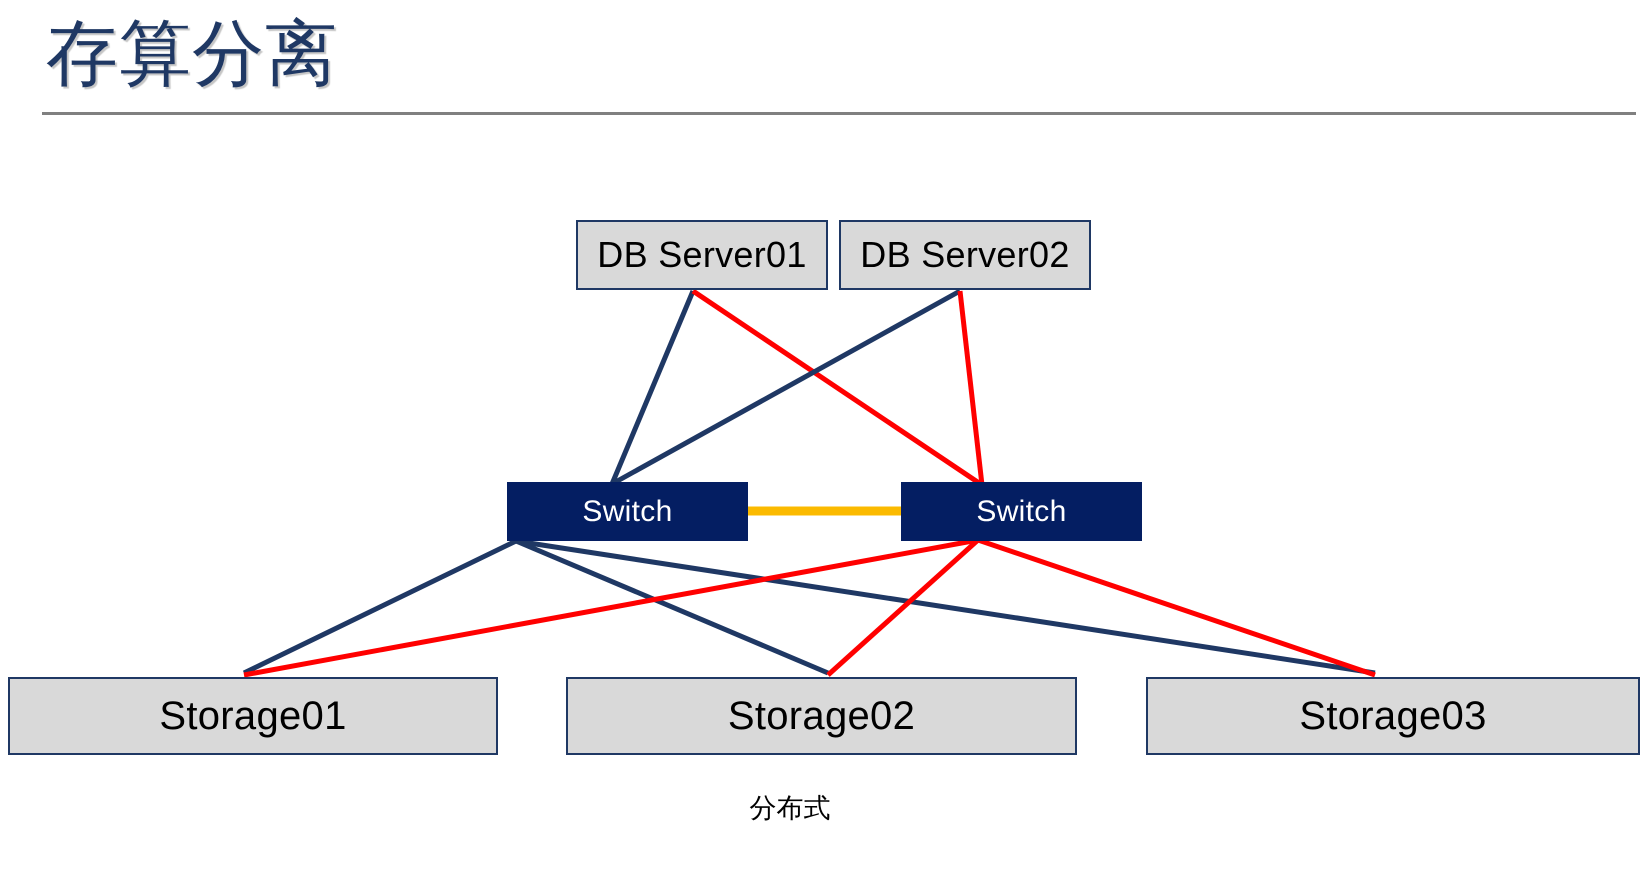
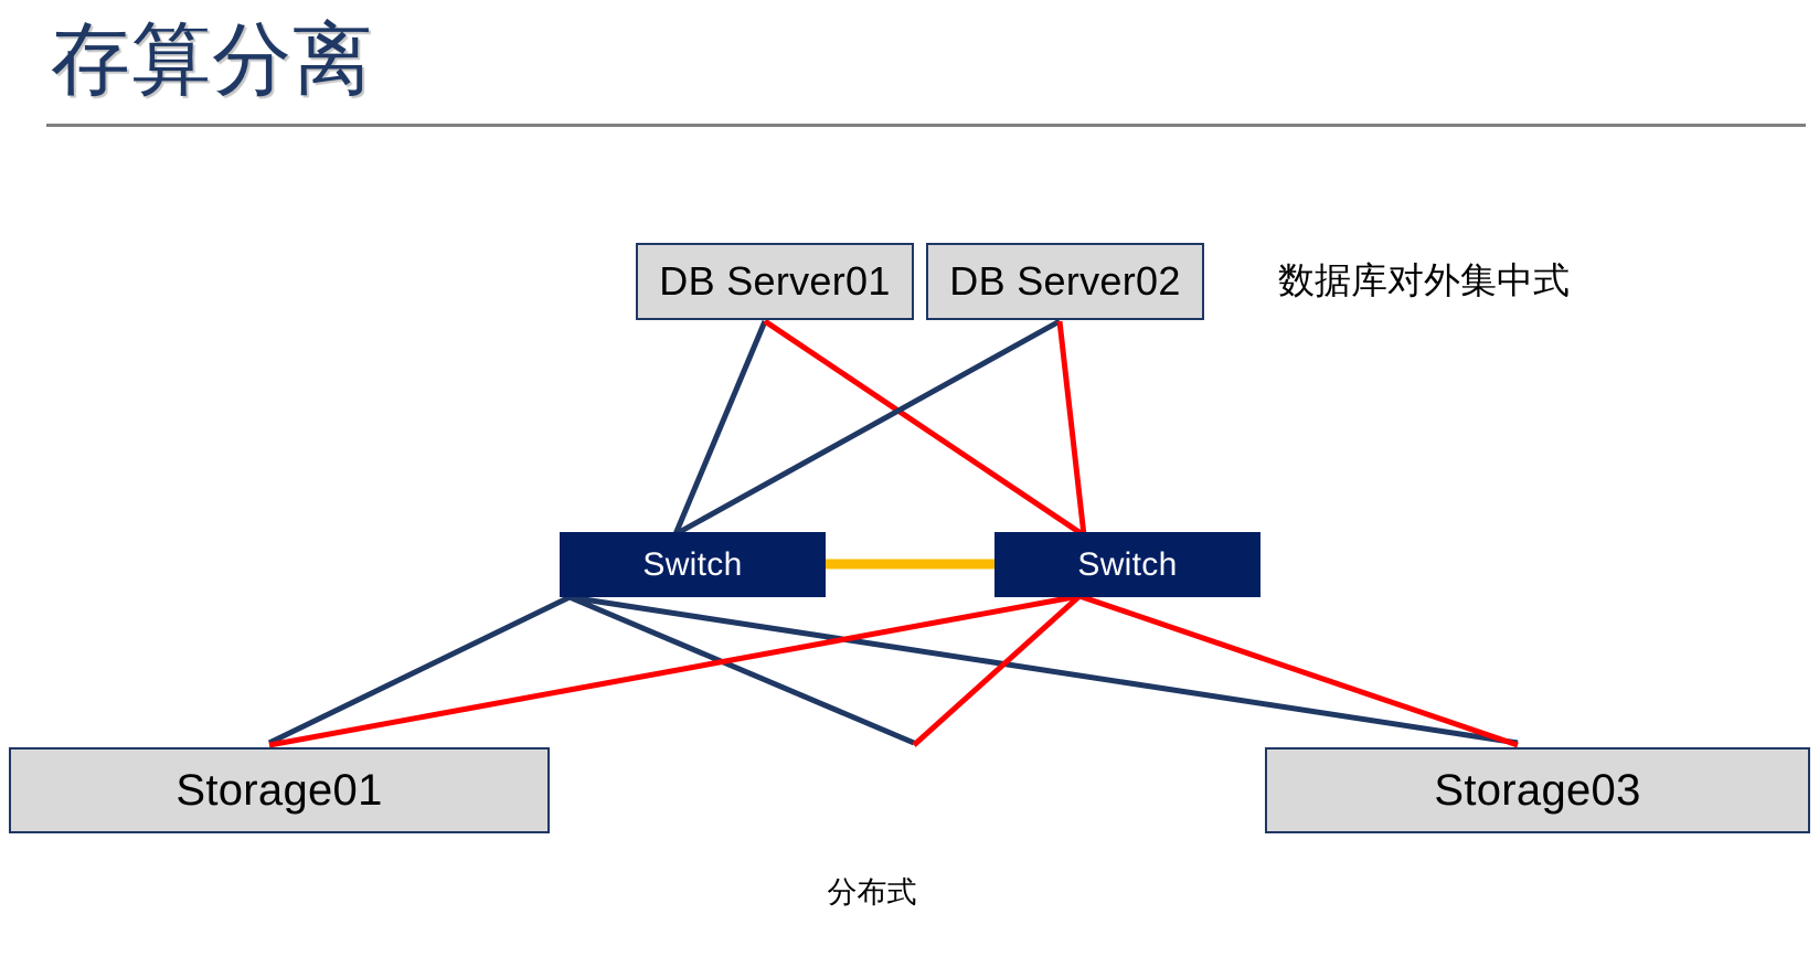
  存算分离
  DB Server01
  DB Server02
  Switch
  Switch
  Storage01
- Storage02
  Storage03
+ 数据库对外集中式
  分布式
